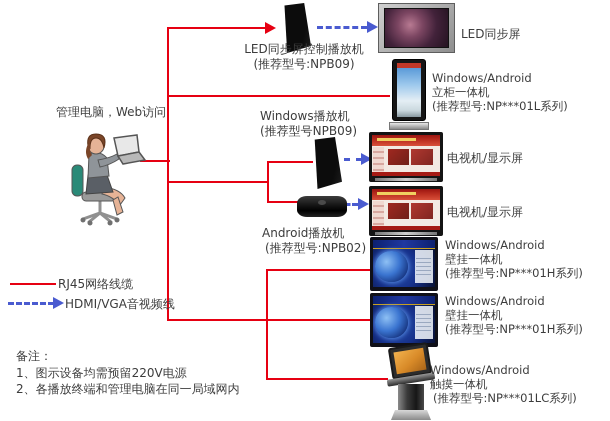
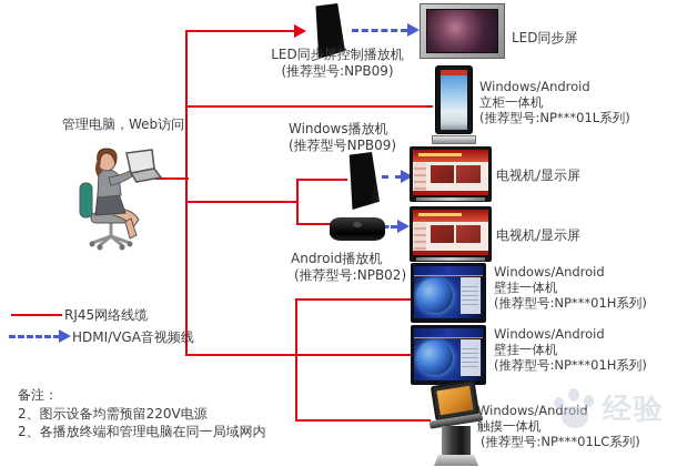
  管理电脑，Web访问
  LED同步屏控制播放机
  (推荐型号:NPB09)
  LED同步屏
  Windows/Android
  立柜一体机
  (推荐型号:NP***01L系列)
  Windows播放机
  (推荐型号NPB09)
  电视机/显示屏
  电视机/显示屏
  Android播放机
  (推荐型号:NPB02)
  Windows/Android
  壁挂一体机
  (推荐型号:NP***01H系列)
  Windows/Android
  壁挂一体机
  (推荐型号:NP***01H系列)
  Windows/Android
  触摸一体机
  (推荐型号:NP***01LC系列)
  RJ45网络线缆
  HDMI/VGA音视频线
  备注：
- 1、图示设备均需预留220V电源
+ 2、图示设备均需预留220V电源
  2、各播放终端和管理电脑在同一局域网内
+ 经验
